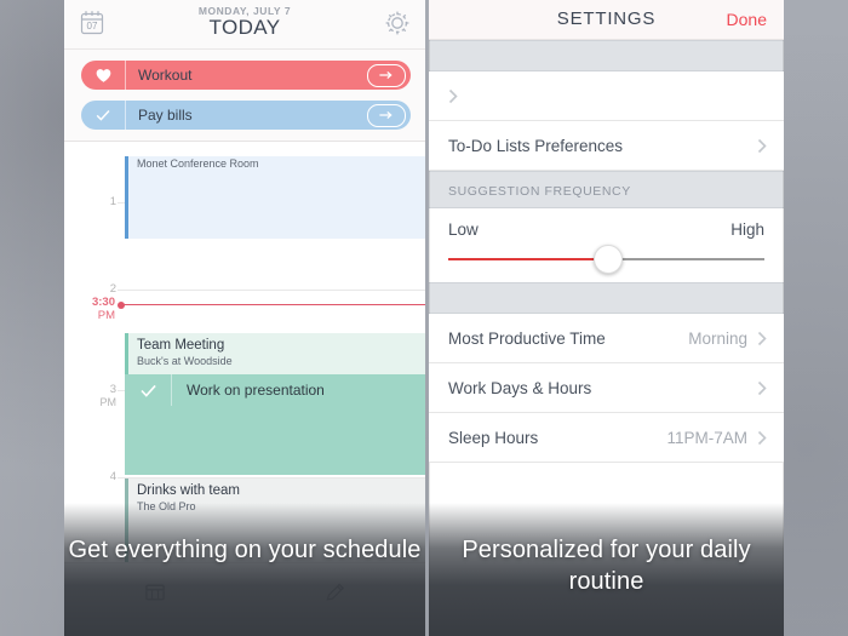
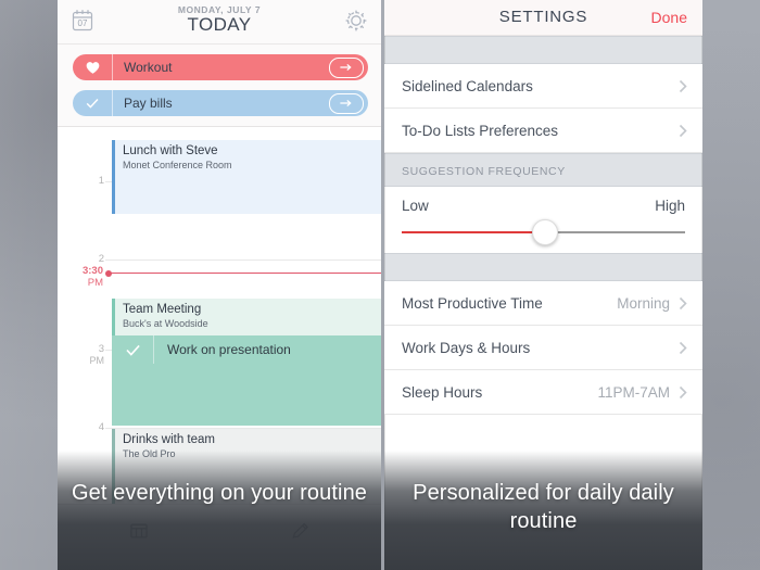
  07
  MONDAY, JULY 7
  TODAY
  Workout
  Pay bills
  1
  2
  3
  PM
  4
+ Lunch with Steve
  Monet Conference Room
  3:30
  PM
  Team Meeting
  Buck's at Woodside
  Work on presentation
  Drinks with team
- Get everything on your schedule
+ Get everything on your routine
  SETTINGS
  Done
+ Sidelined Calendars
  To-Do Lists Preferences
  SUGGESTION FREQUENCY
  Low
  High
  Most Productive Time
  Morning
  Work Days & Hours
  Sleep Hours
  11PM-7AM
- Personalized for your daily routine
+ Personalized for daily daily routine
